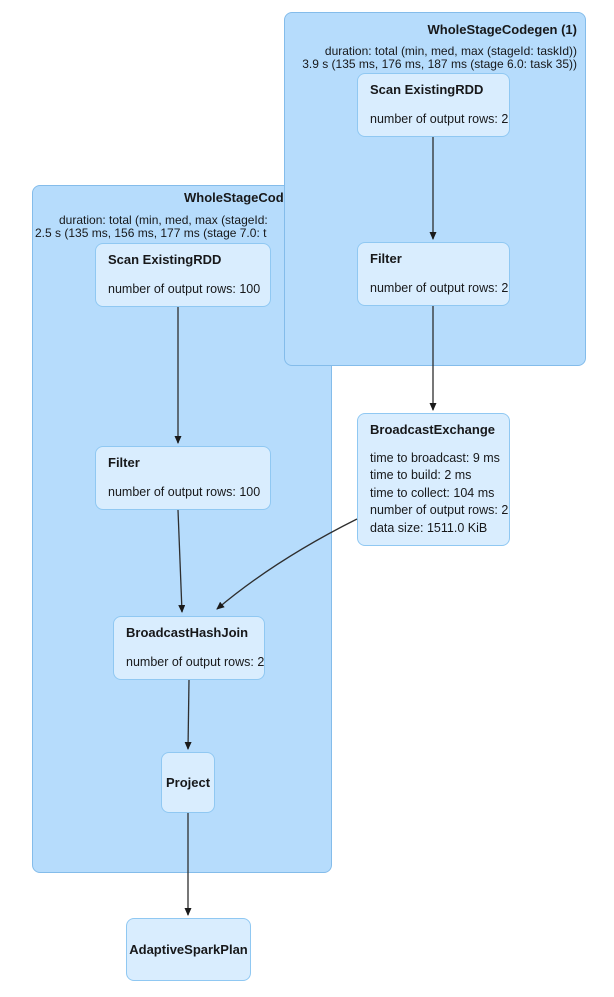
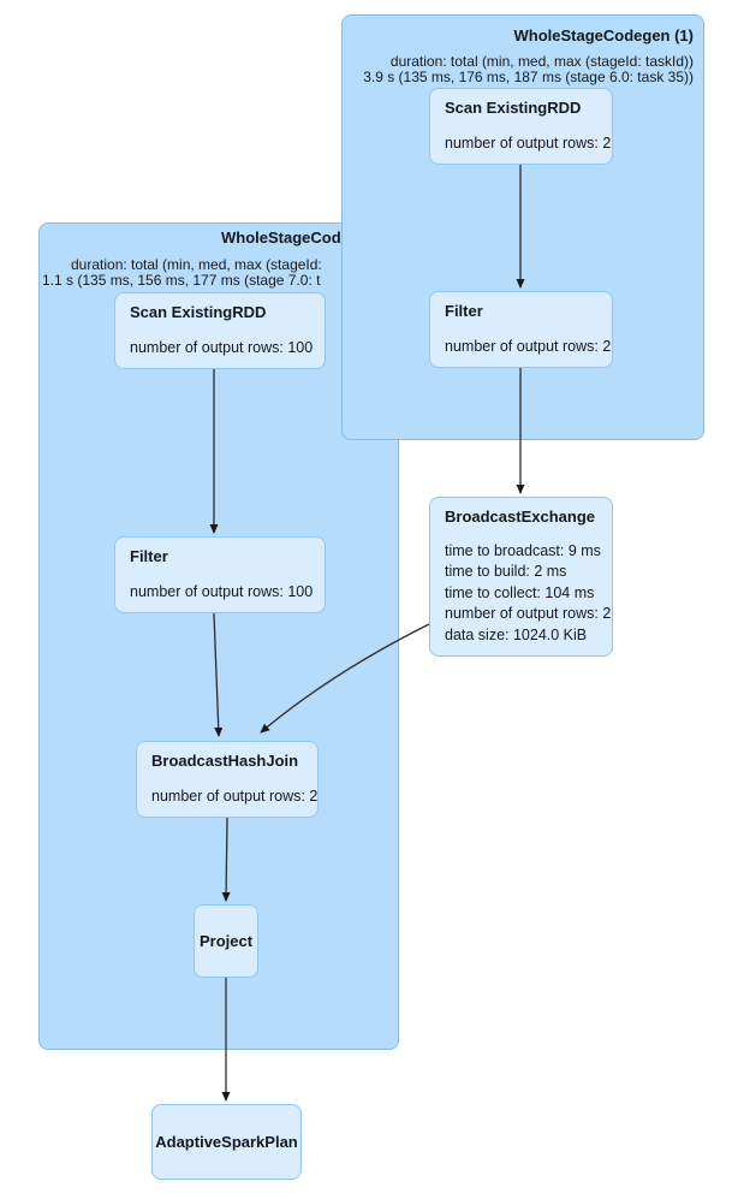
  WholeStageCod
  duration: total (min, med, max (stageId:
- 2.5 s (135 ms, 156 ms, 177 ms (stage 7.0: t
+ 1.1 s (135 ms, 156 ms, 177 ms (stage 7.0: t
  WholeStageCodegen (1)
  duration: total (min, med, max (stageId: taskId))
  3.9 s (135 ms, 176 ms, 187 ms (stage 6.0: task 35))
  Scan ExistingRDD
  number of output rows:
  Filter
  number of output rows:
  BroadcastExchange
  time to broadcast: 9 ms
  time to build: 2 ms
  time to collect: 104 ms
  number of output rows:
- data size: 1511.0 KiB
+ data size: 1024.0 KiB
  Scan ExistingRDD
  number of output rows: 100
  Filter
  number of output rows: 100
  BroadcastHashJoin
  number of output rows
  Project
  AdaptiveSparkPlan
